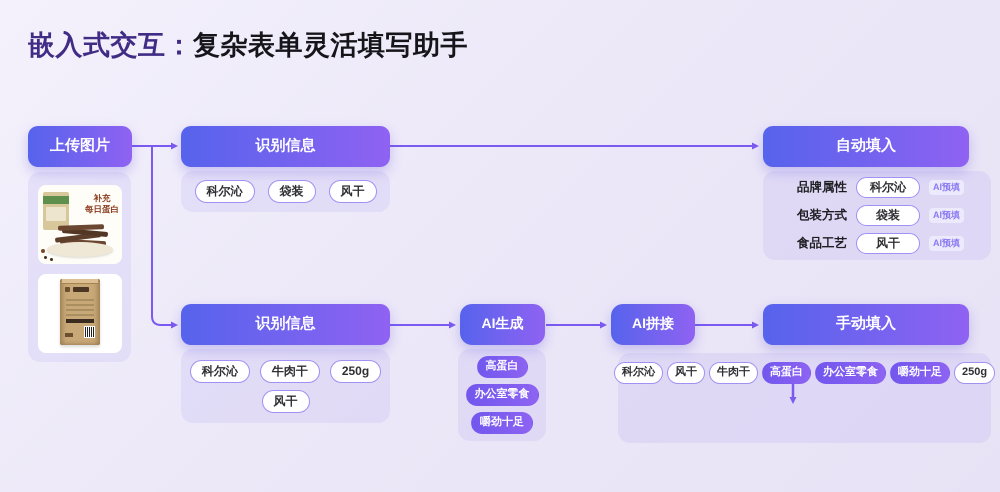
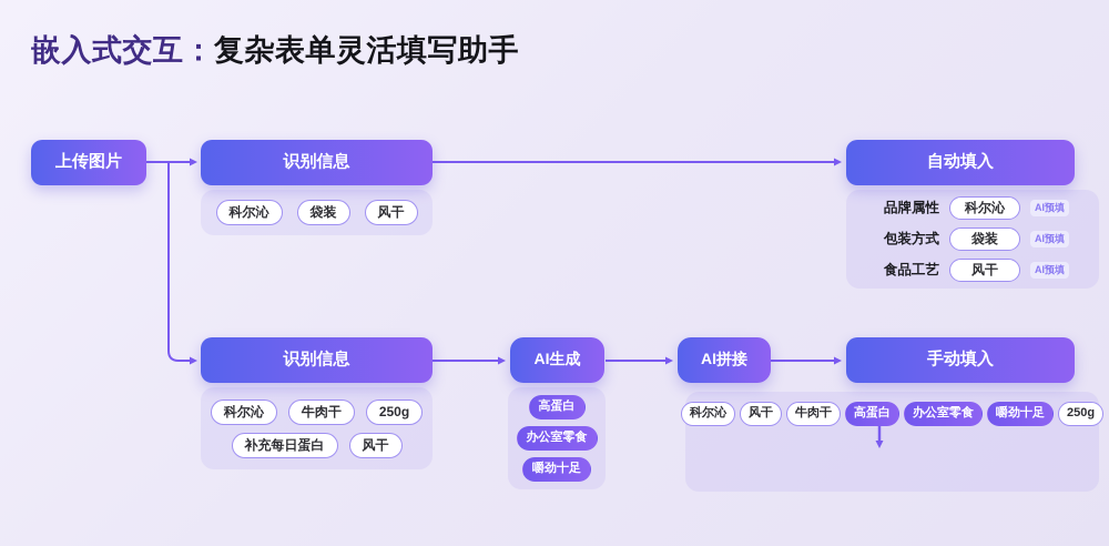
  嵌入式交互：复杂表单灵活填写助手
  上传图片
- 补充
- 每日蛋白
  识别信息
  科尔沁
  袋装
  风干
  自动填入
  品牌属性
  科尔沁
  AI预填
  包装方式
  袋装
  AI预填
  食品工艺
  风干
  AI预填
  识别信息
  科尔沁
  牛肉干
  250g
+ 补充每日蛋白
  风干
  AI生成
  高蛋白
  办公室零食
  嚼劲十足
  AI拼接
  手动填入
  科尔沁
  风干
  牛肉干
  高蛋白
  办公室零食
  嚼劲十足
  250g
